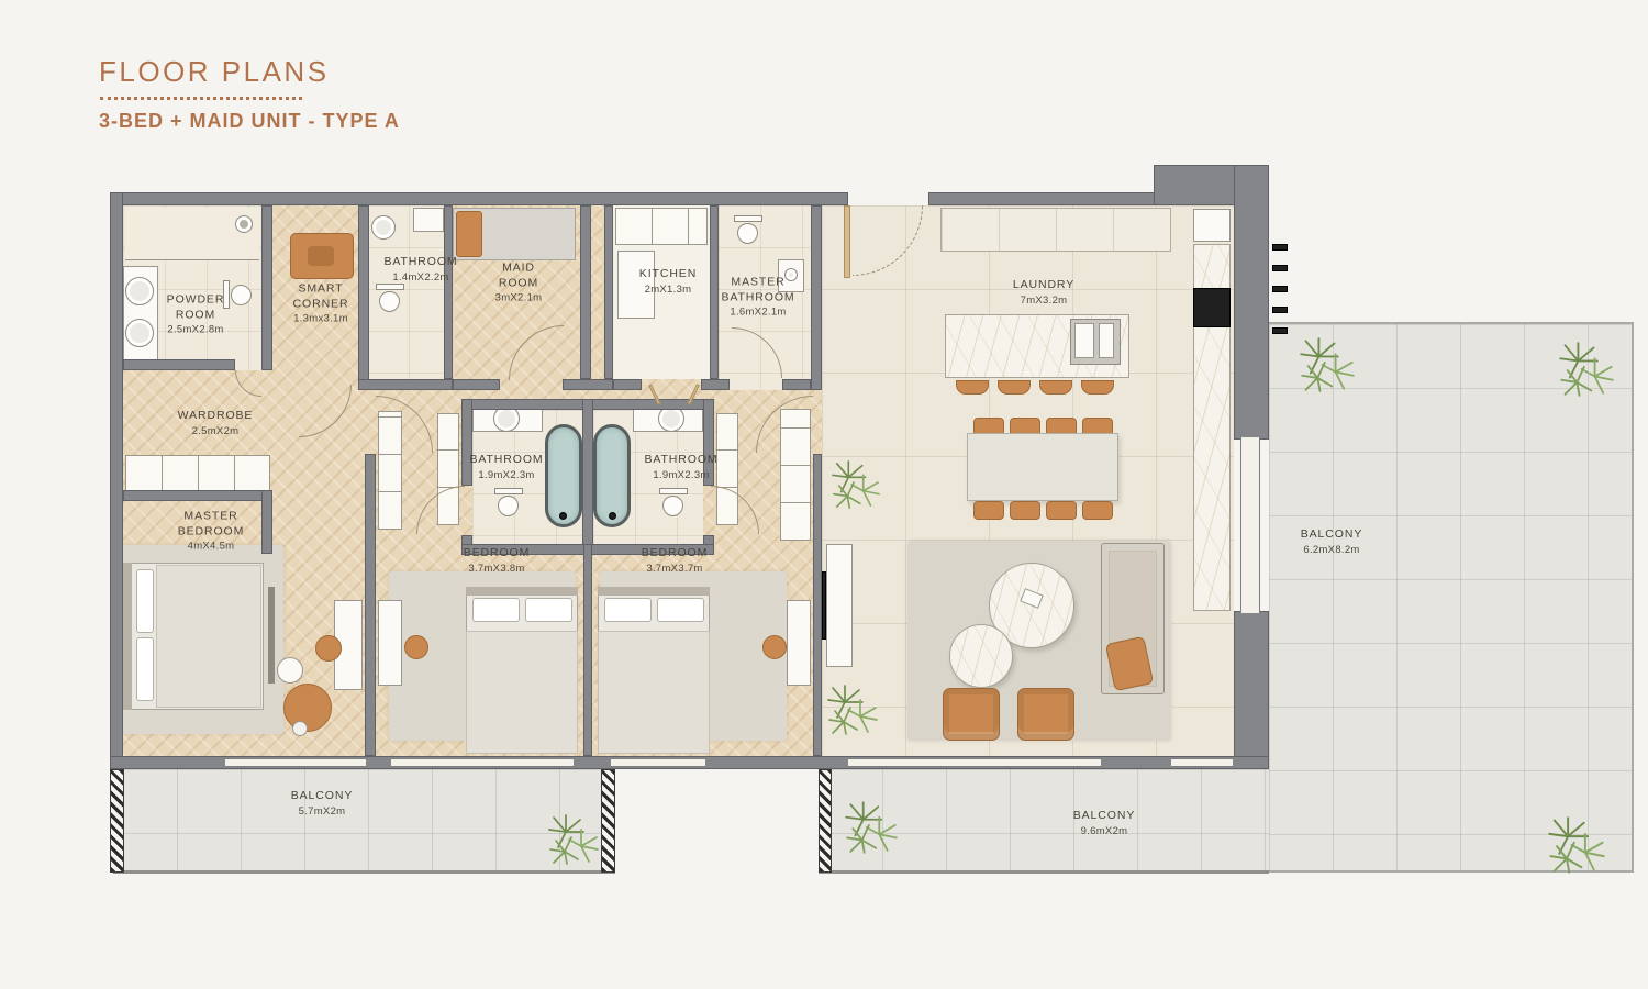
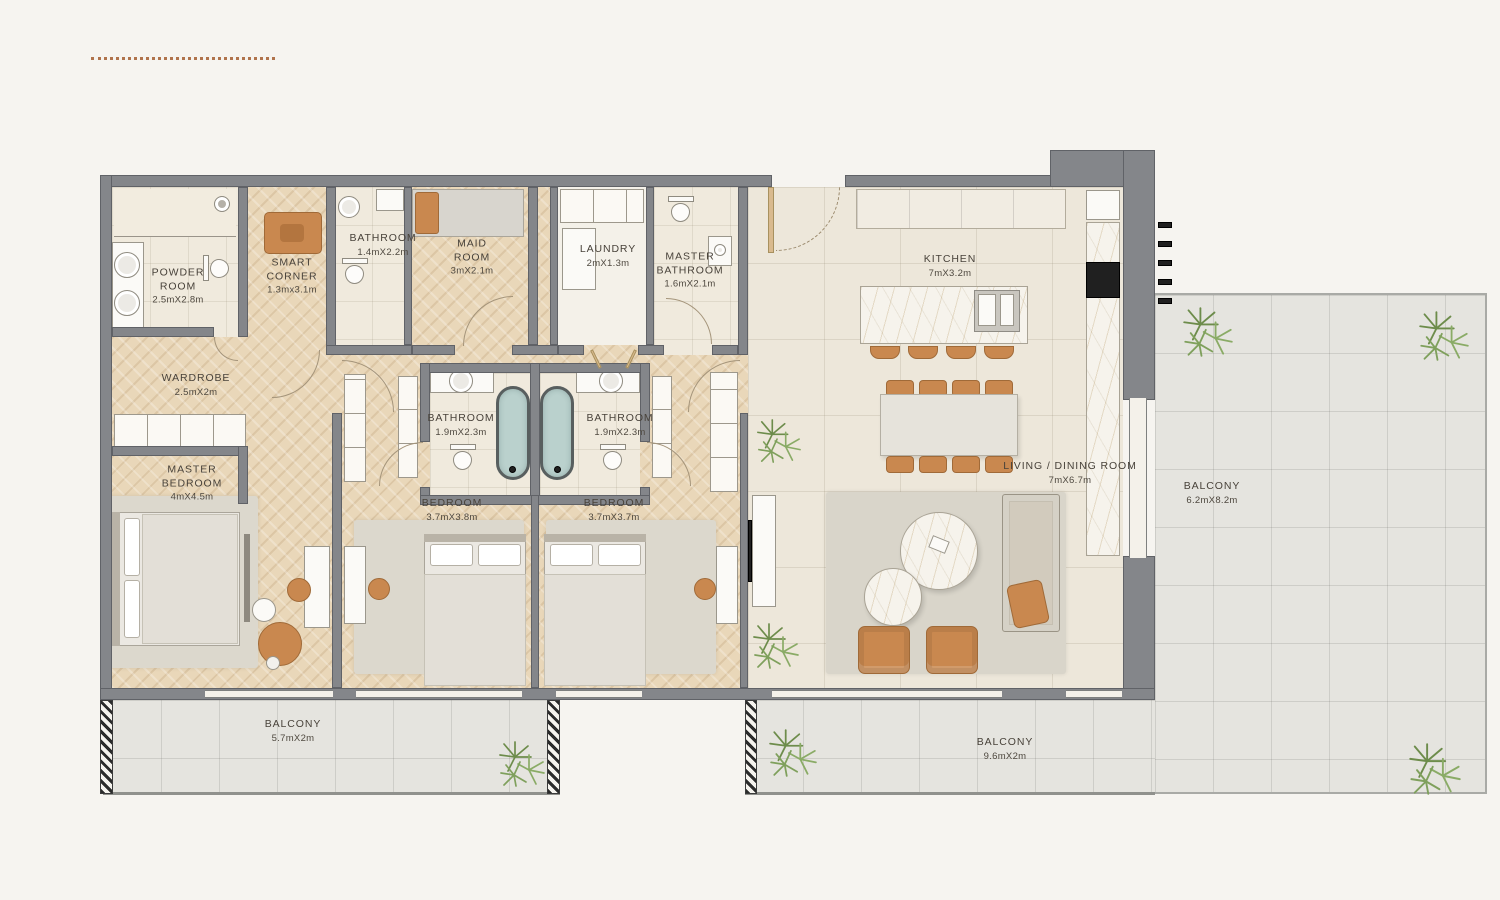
- FLOOR PLANS
- 3-BED + MAID UNIT - TYPE A
  POWDER ROOM
  2.5mX2.8m
  SMART CORNER
  1.3mx3.1m
  BATHROOM
  1.4mX2.2m
  MAID ROOM
  3mX2.1m
- KITCHEN
+ LAUNDRY
  2mX1.3m
  MASTER BATHROOM
  1.6mX2.1m
- LAUNDRY
+ KITCHEN
  7mX3.2m
  WARDROBE
  2.5mX2m
  BATHROOM
  1.9mX2.3m
  BATHROOM
  1.9mX2.3m
  MASTER BEDROOM
  4mX4.5m
  BEDROOM
  3.7mX3.8m
  BEDROOM
  3.7mX3.7m
+ LIVING / DINING ROOM
+ 7mX6.7m
  BALCONY
  6.2mX8.2m
  BALCONY
  5.7mX2m
  BALCONY
  9.6mX2m
